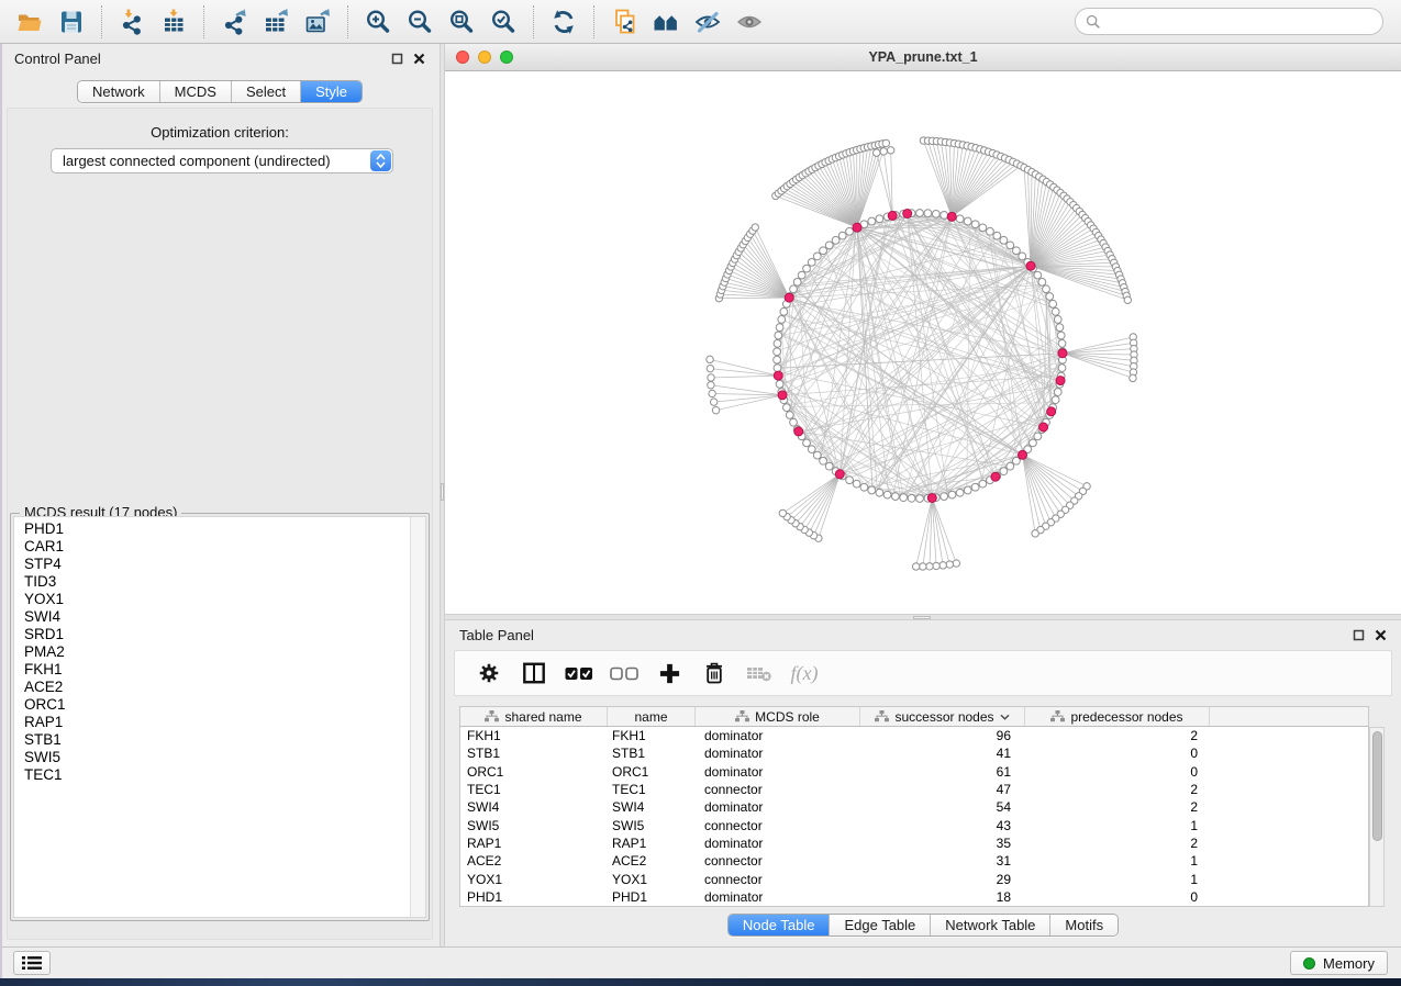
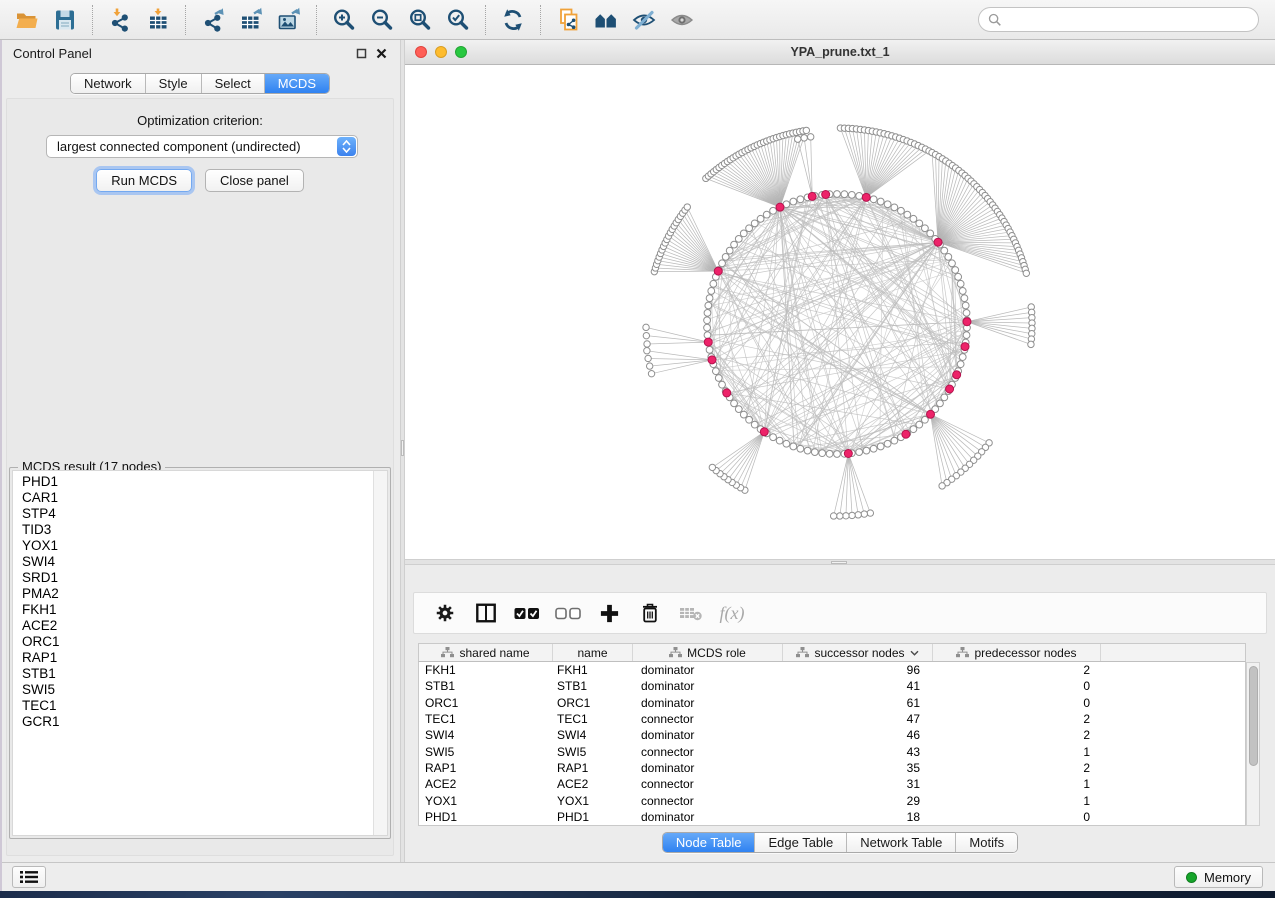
  Control Panel
  Network
- MCDS
+ Style
  Select
- Style
+ MCDS
  Optimization criterion:
  largest connected component (undirected)
+ Run MCDS
+ Close panel
  MCDS result (17 nodes)
  PHD1
  CAR1
  STP4
  TID3
  YOX1
  SWI4
  SRD1
  PMA2
  FKH1
  ACE2
  ORC1
  RAP1
  STB1
  SWI5
  TEC1
+ GCR1
  YPA_prune.txt_1
- Table Panel
  f(x)
  shared name
  name
  MCDS role
  successor nodes
  predecessor nodes
  FKH1
  FKH1
  dominator
  96
  2
  STB1
  STB1
  dominator
  41
  0
  ORC1
  ORC1
  dominator
  61
  0
  TEC1
  TEC1
  connector
  47
  2
  SWI4
  SWI4
  dominator
- 54
+ 46
  2
  SWI5
  SWI5
  connector
  43
  1
  RAP1
  RAP1
  dominator
  35
  2
  ACE2
  ACE2
  connector
  31
  1
  YOX1
  YOX1
  connector
  29
  1
  PHD1
  PHD1
  dominator
  18
  0
  Node Table
  Edge Table
  Network Table
  Motifs
  Memory
